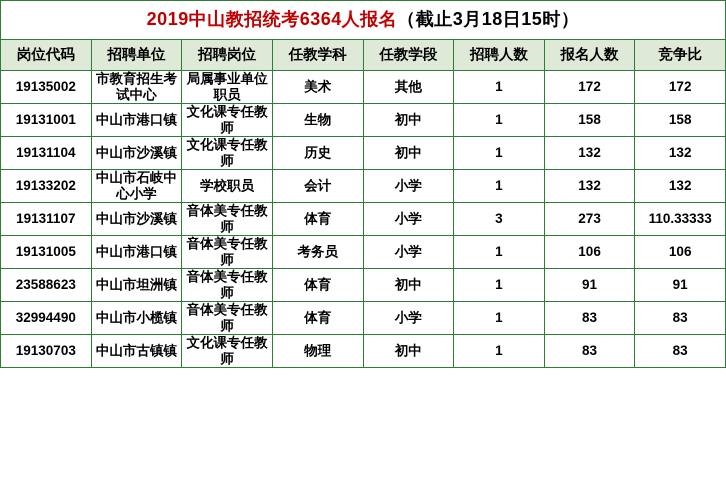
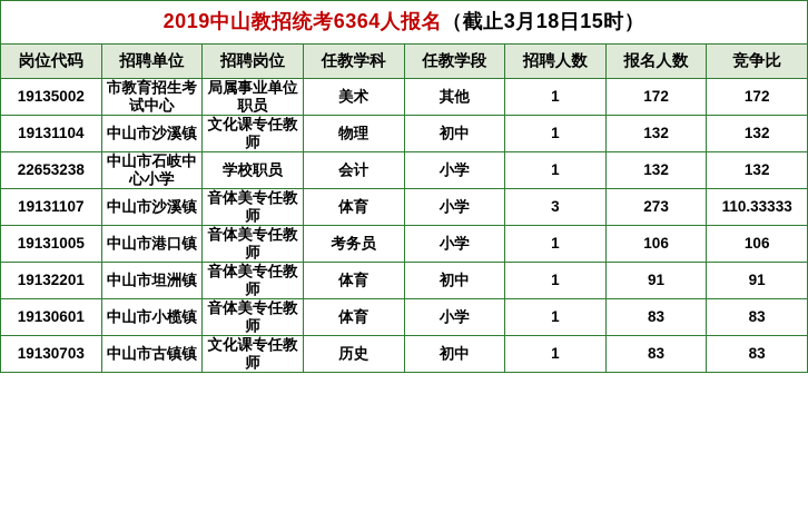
  2019中山教招统考6364人报名（截止3月18日15时）
  岗位代码	招聘单位	招聘岗位	任教学科	任教学段	招聘人数	报名人数	竞争比
  19135002	市教育招生考试中心	局属事业单位职员	美术	其他	1	172	172
- 19131001	中山市港口镇	文化课专任教师	生物	初中	1	158	158
- 19131104	中山市沙溪镇	文化课专任教师	历史	初中	1	132	132
+ 19131104	中山市沙溪镇	文化课专任教师	物理	初中	1	132	132
- 19133202	中山市石岐中心小学	学校职员	会计	小学	1	132	132
+ 22653238	中山市石岐中心小学	学校职员	会计	小学	1	132	132
  19131107	中山市沙溪镇	音体美专任教师	体育	小学	3	273	110.33333
  19131005	中山市港口镇	音体美专任教师	考务员	小学	1	106	106
- 23588623	中山市坦洲镇	音体美专任教师	体育	初中	1	91	91
+ 19132201	中山市坦洲镇	音体美专任教师	体育	初中	1	91	91
- 32994490	中山市小榄镇	音体美专任教师	体育	小学	1	83	83
+ 19130601	中山市小榄镇	音体美专任教师	体育	小学	1	83	83
- 19130703	中山市古镇镇	文化课专任教师	物理	初中	1	83	83
+ 19130703	中山市古镇镇	文化课专任教师	历史	初中	1	83	83
